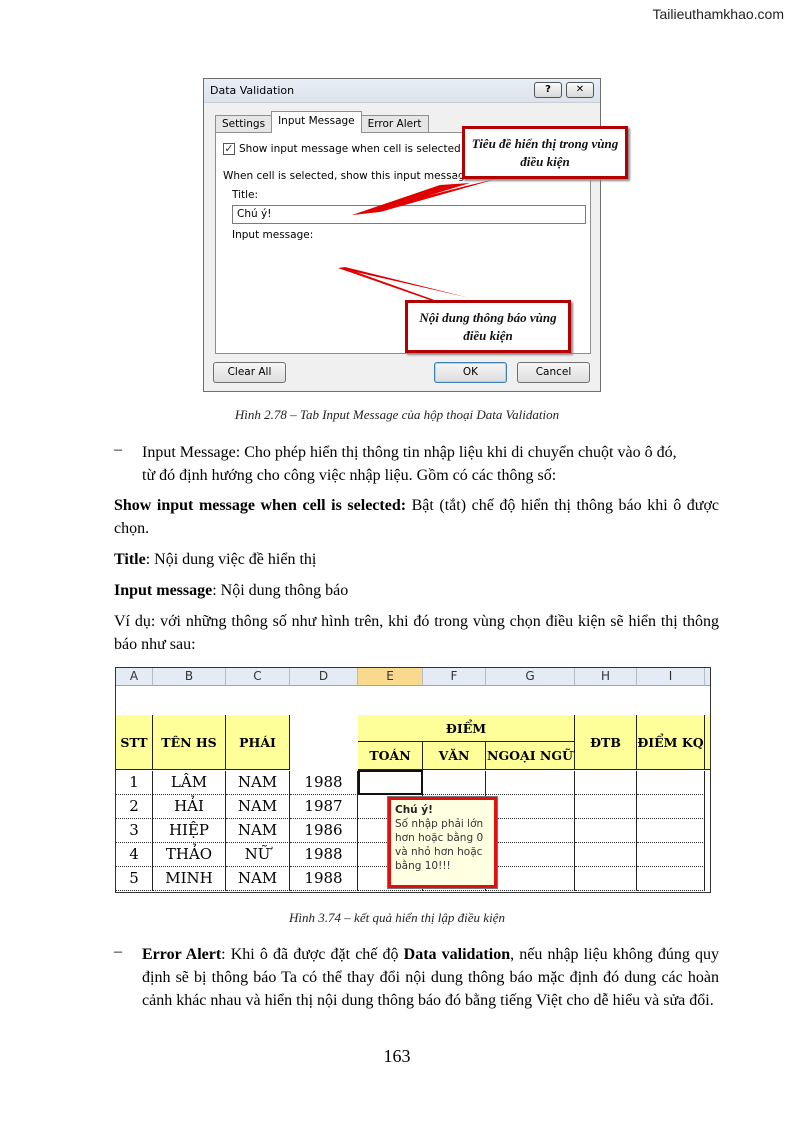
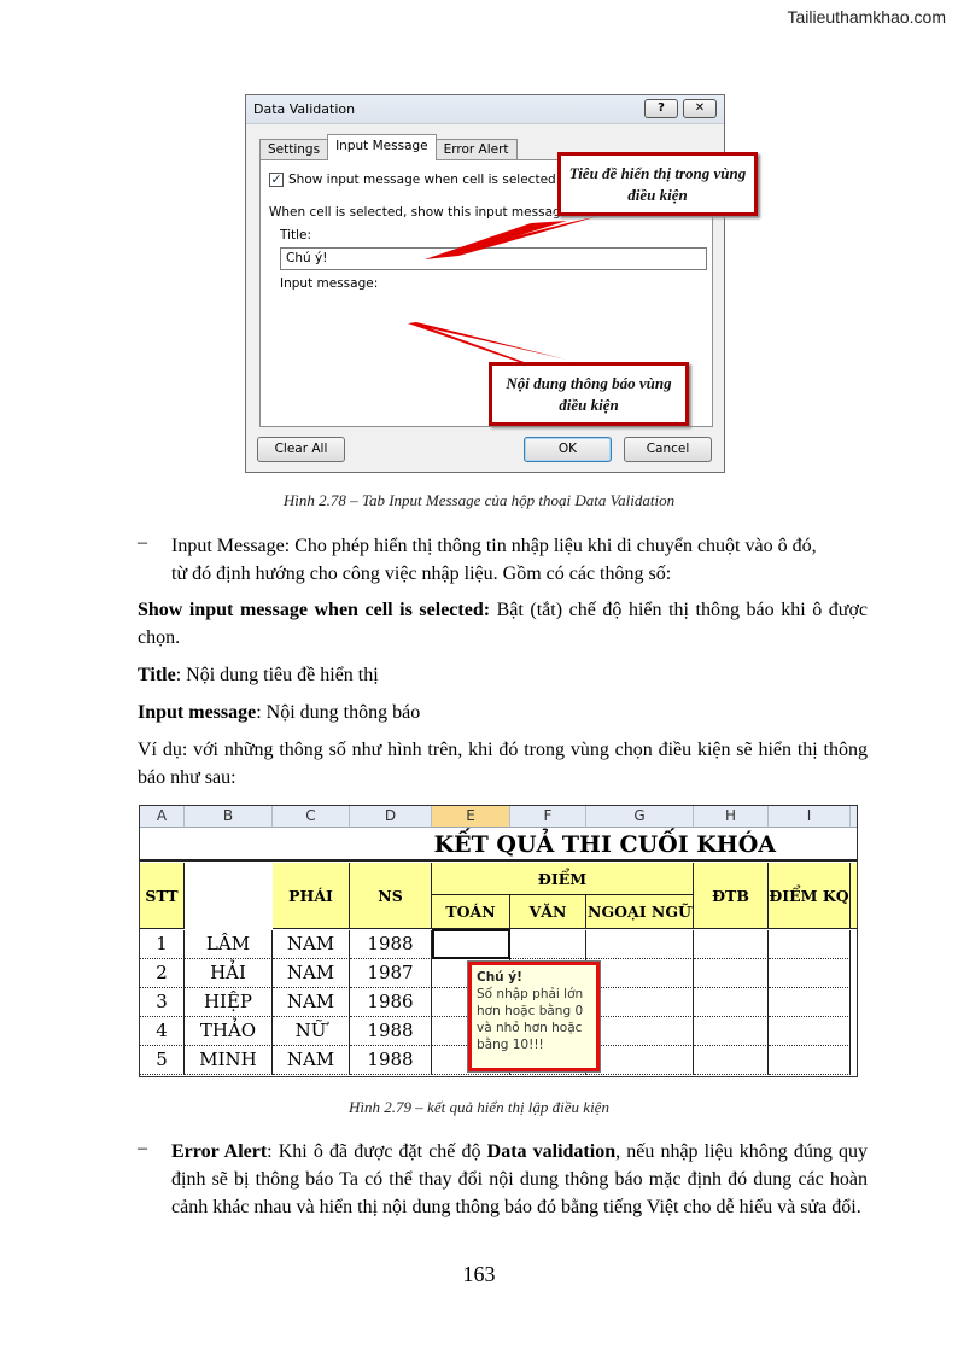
  Tailieuthamkhao.com
  Data Validation
  ?
  ✕
  Settings
  Input Message
  Error Alert
  ✓
  Show input message when cell is selected
  When cell is selected, show this input messa
  Title:
  Chú ý!
  Input message:
  Clear All
  OK
  Cancel
  Tiêu đề hiển thị trong vùng điều kiện
  Nội dung thông báo vùng điều kiện
  Hình 2.78 – Tab Input Message của hộp thoại Data Validation
  –
  Input Message: Cho phép hiển thị thông tin nhập liệu khi di chuyển chuột vào ô đó,
  từ đó định hướng cho công việc nhập liệu. Gồm có các thông số:
  Show input message when cell is selected: Bật (tắt) chế độ hiển thị thông báo khi ô được chọn.
- Title: Nội dung việc đề hiển thị
+ Title: Nội dung tiêu đề hiển thị
  Input message: Nội dung thông báo
  Ví dụ: với những thông số như hình trên, khi đó trong vùng chọn điều kiện sẽ hiển thị thông báo như sau:
  A
  B
  C
  D
  E
  F
  G
  H
  I
+ KẾT QUẢ THI CUỐI KHÓA
  STT
- TÊN HS
  PHÁI
+ NS
  ĐIỂM
  TOÁN
  VĂN
  NGOẠI NGỮ
  ĐTB
  ĐIỂM KQ
  1
  LÂM
  NAM
  1988
  2
  HẢI
  NAM
  1987
  3
  HIỆP
  NAM
  1986
  4
  THẢO
  NỮ
  1988
  5
  MINH
  NAM
  1988
  Chú ý!
  Số nhập phải lớn
  hơn hoặc bằng 0
  và nhỏ hơn hoặc
  bằng 10!!!
- Hình 3.74 – kết quả hiển thị lập điều kiện
+ Hình 2.79 – kết quả hiển thị lập điều kiện
  –
  Error Alert: Khi ô đã được đặt chế độ Data validation, nếu nhập liệu không đúng quy định sẽ bị thông báo Ta có thể thay đổi nội dung thông báo mặc định đó dung các hoàn cảnh khác nhau và hiển thị nội dung thông báo đó bằng tiếng Việt cho dễ hiểu và sửa đổi.
  163
